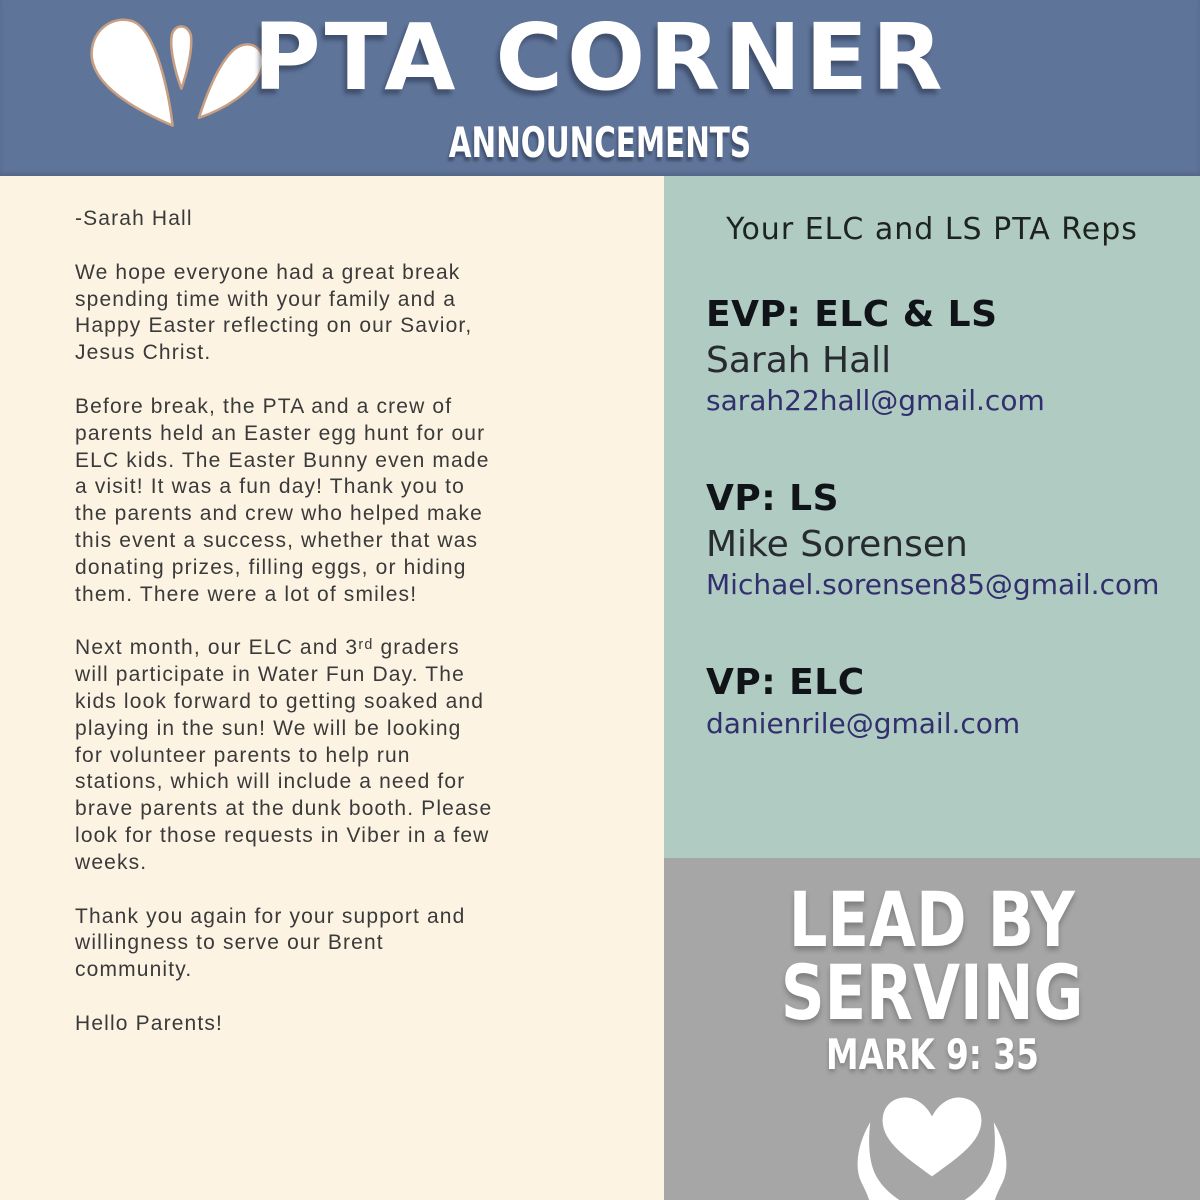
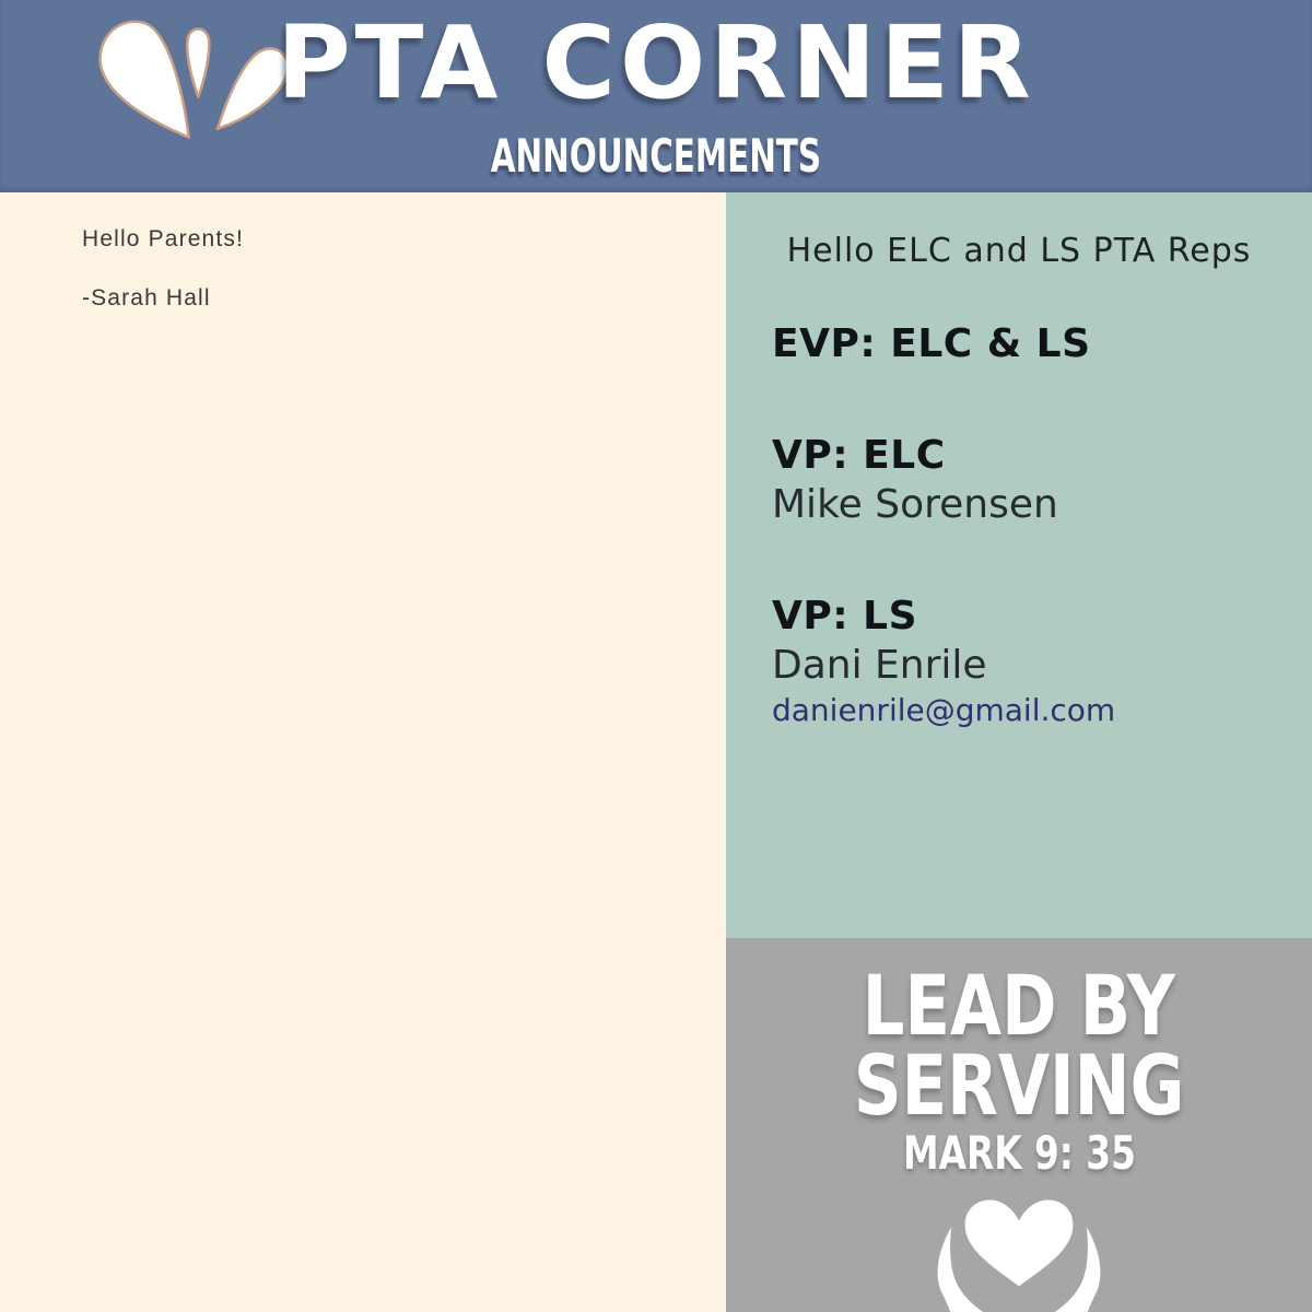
  PTA CORNER
  ANNOUNCEMENTS
- -Sarah Hall
+ Hello Parents!
- We hope everyone had a great break
- spending time with your family and a
- Happy Easter reflecting on our Savior,
- Jesus Christ.
- Before break, the PTA and a crew of
- parents held an Easter egg hunt for our
- ELC kids. The Easter Bunny even made
- a visit! It was a fun day! Thank you to
- the parents and crew who helped make
- this event a success, whether that was
- donating prizes, filling eggs, or hiding
- them. There were a lot of smiles!
- Next month, our ELC and 3ʳᵈ graders
- will participate in Water Fun Day. The
- kids look forward to getting soaked and
- playing in the sun! We will be looking
- for volunteer parents to help run
- stations, which will include a need for
- brave parents at the dunk booth. Please
- look for those requests in Viber in a few
- weeks.
- Thank you again for your support and
- willingness to serve our Brent
- community.
- Hello Parents!
+ -Sarah Hall
- Your ELC and LS PTA Reps
+ Hello ELC and LS PTA Reps
  EVP: ELC & LS
- Sarah Hall
- sarah22hall@gmail.com
- VP: LS
+ VP: ELC
  Mike Sorensen
- Michael.sorensen85@gmail.com
- VP: ELC
+ VP: LS
+ Dani Enrile
  danienrile@gmail.com
  LEAD BY
  SERVING
  MARK 9: 35
